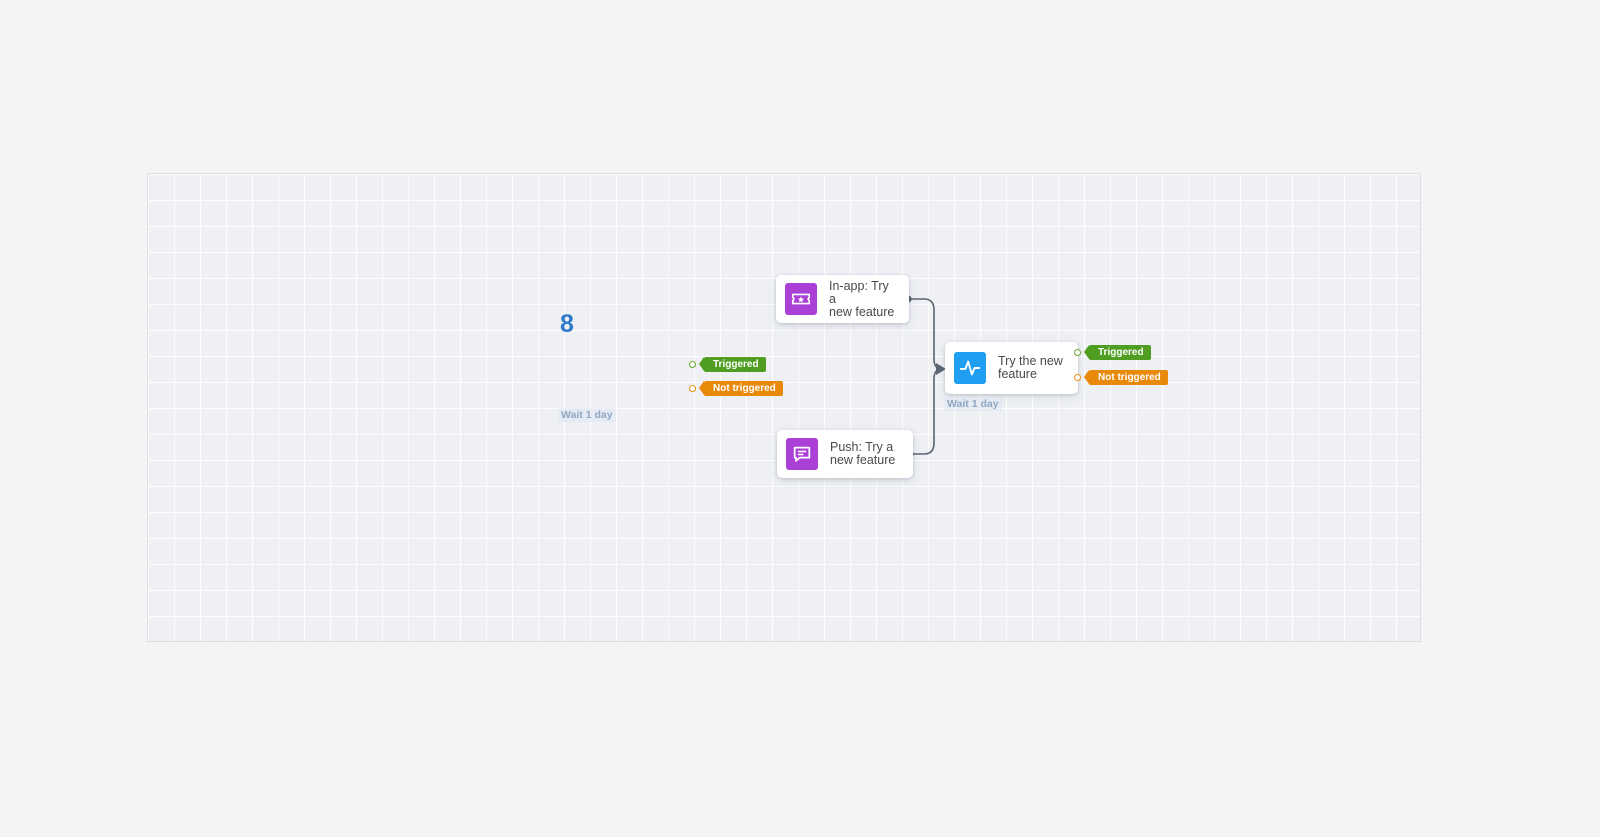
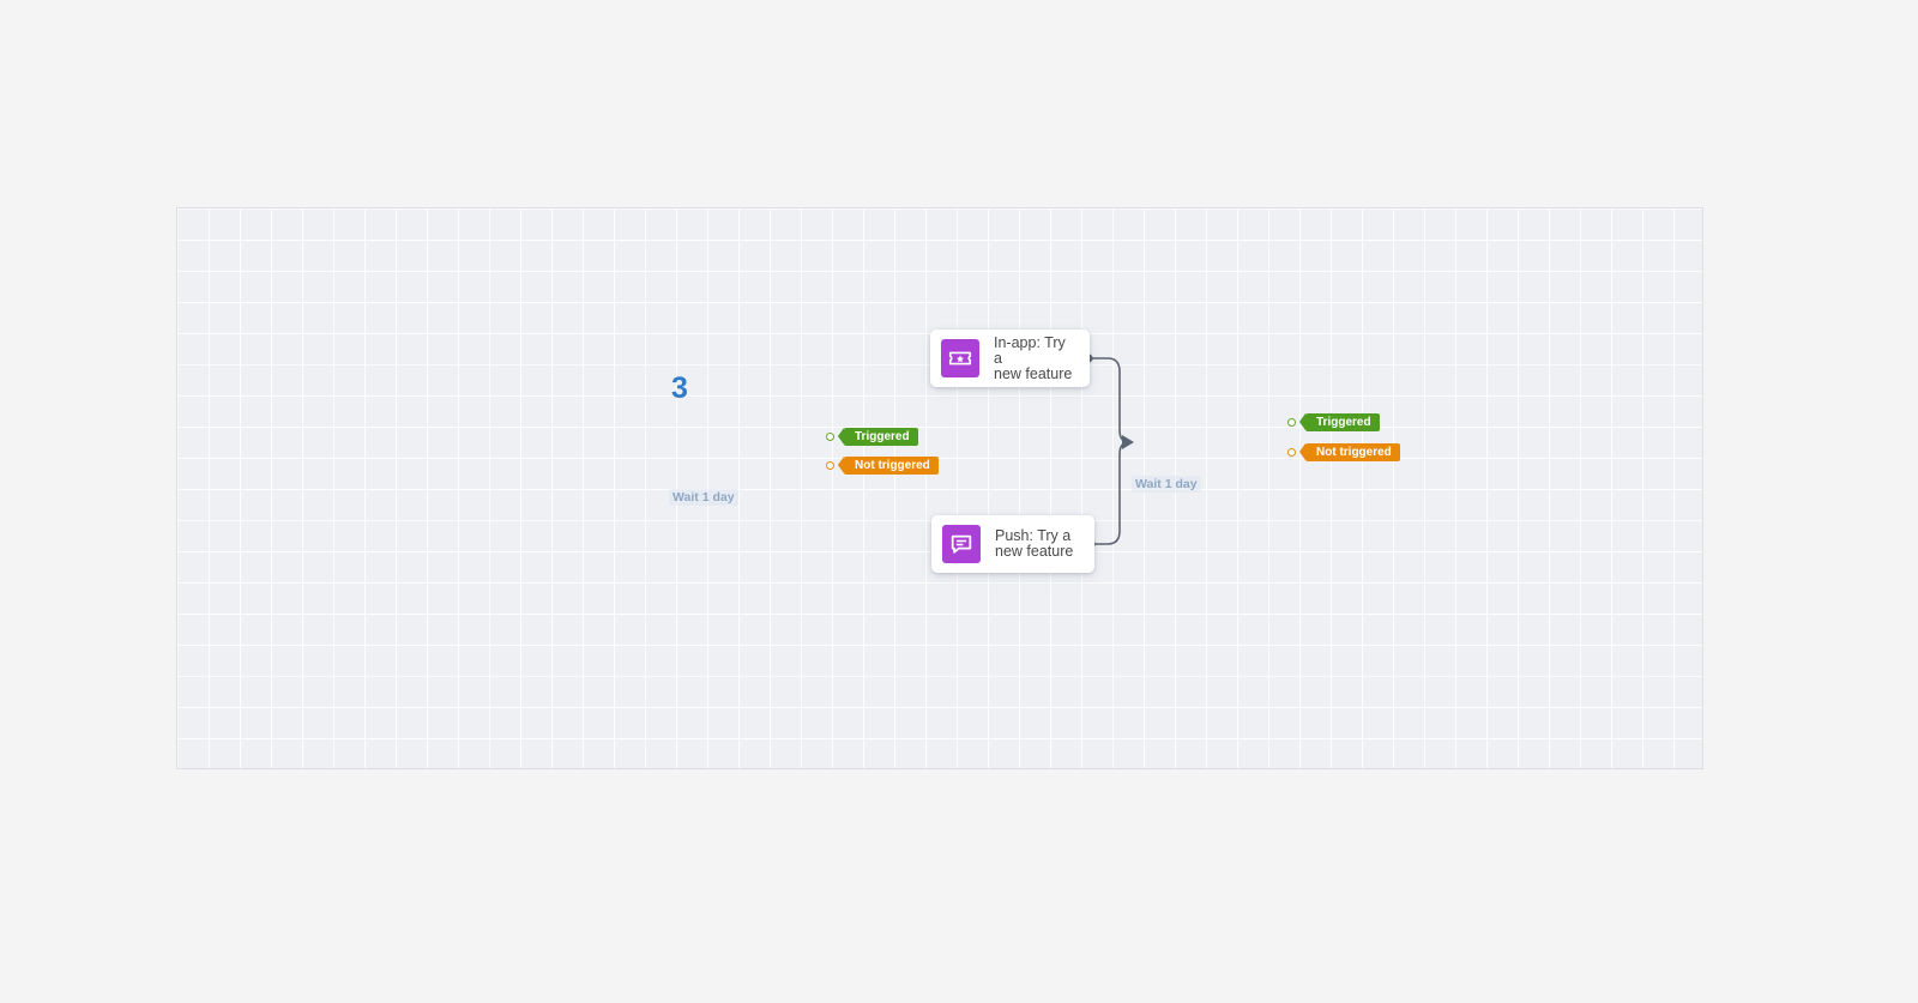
- 8
+ 3
  Triggered
  Not triggered
  Wait 1 day
  In-app: Try a
  new feature
  Push: Try a
  new feature
- Try the new
- feature
  Triggered
  Not triggered
  Wait 1 day
